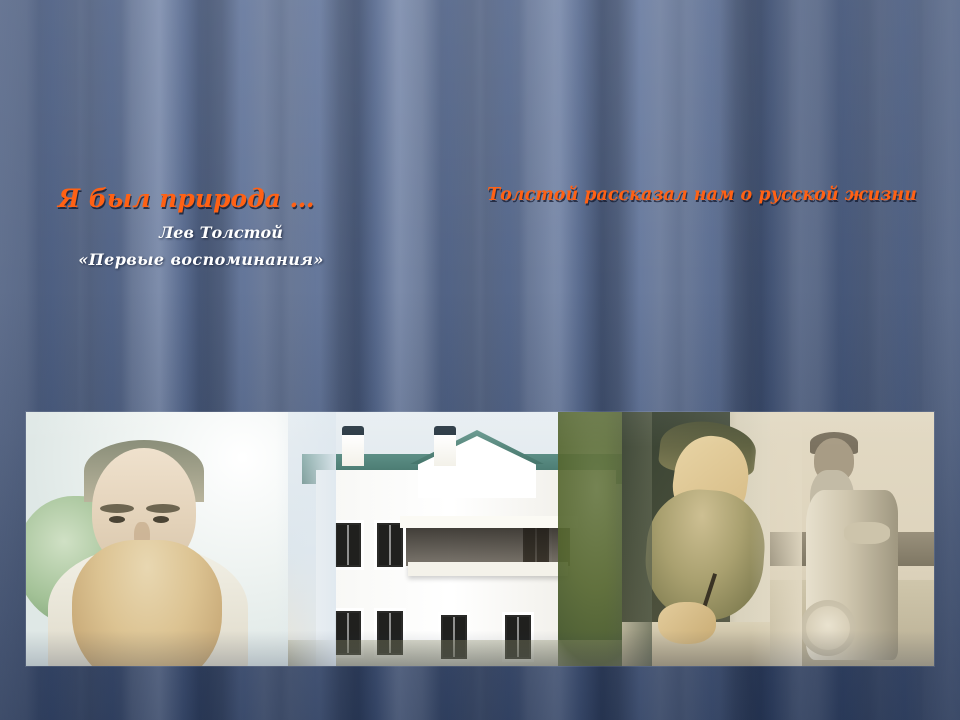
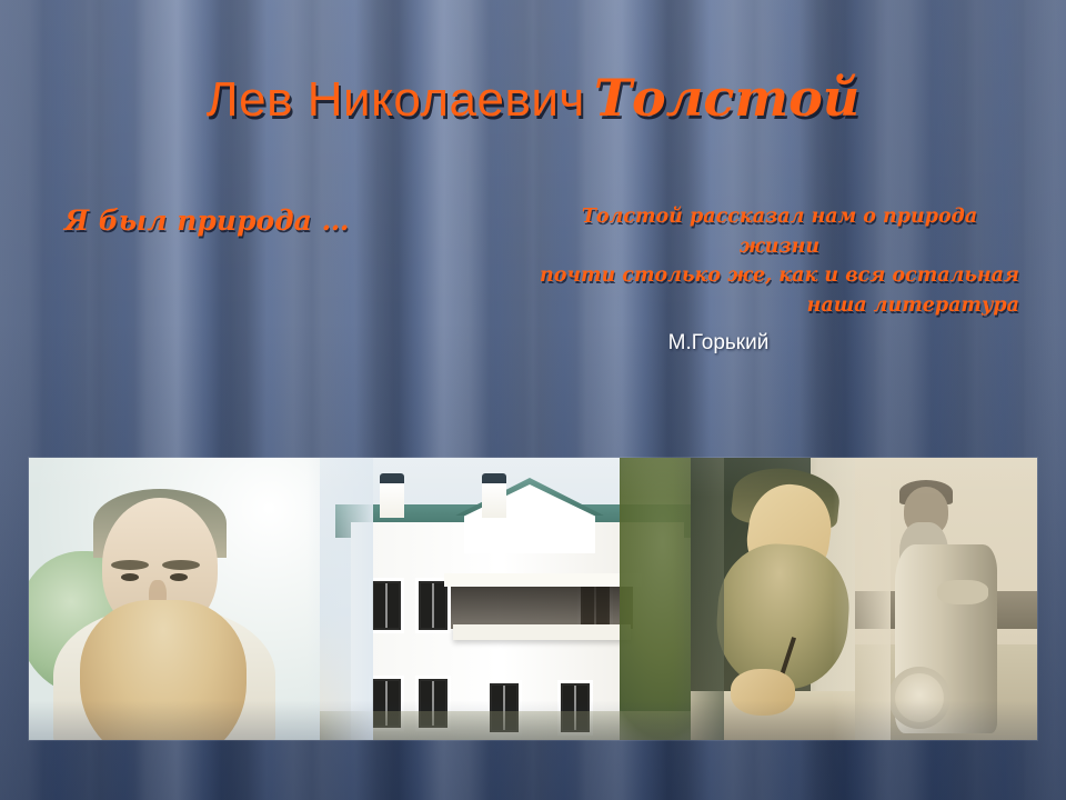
+ Лев Николаевич Толстой
  Я был природа …
- Лев Толстой
- «Первые воспоминания»
- Толстой рассказал нам о русской жизни
+ Толстой рассказал нам о природа жизни
+ почти столько же, как и вся остальная
+ наша литература
+ М.Горький
